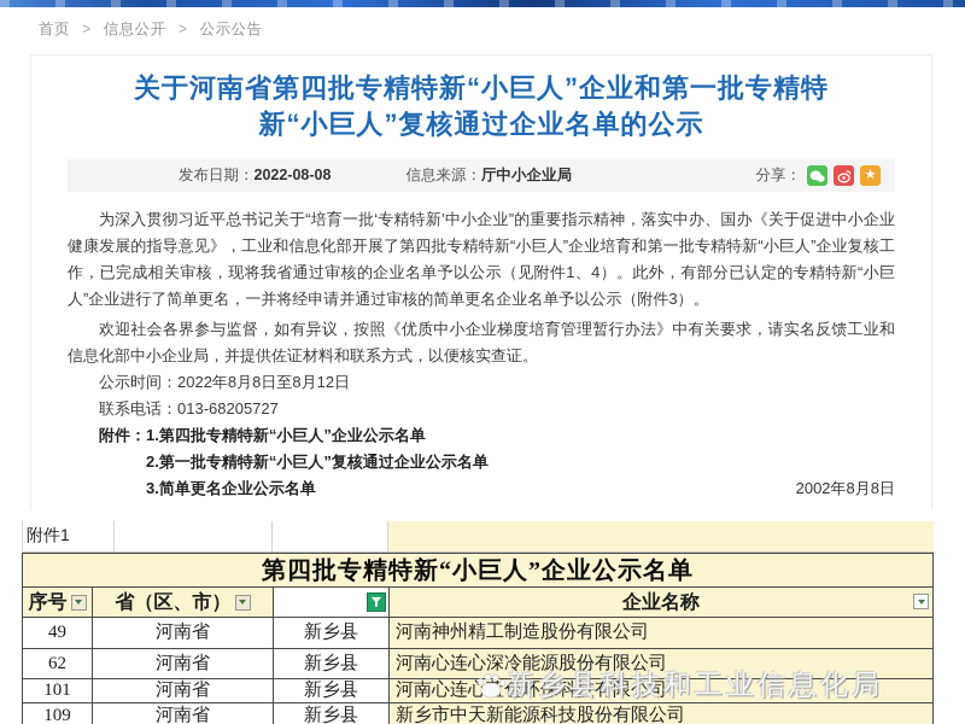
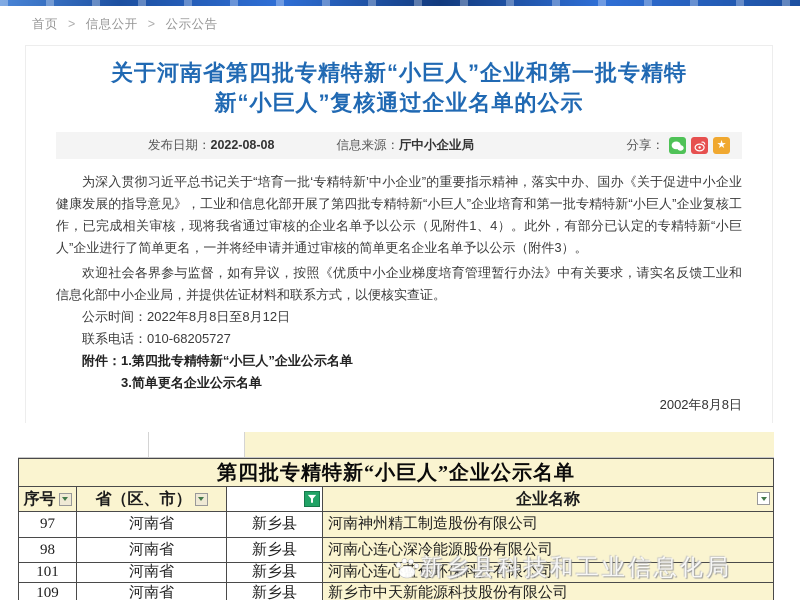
  首页 > 信息公开 > 公示公告
  关于河南省第四批专精特新“小巨人”企业和第一批专精特
  新“小巨人”复核通过企业名单的公示
  发布日期：2022-08-08
  信息来源：厅中小企业局
  分享：
  ★
  为深入贯彻习近平总书记关于“培育一批‘专精特新’中小企业”的重要指示精神，落实中办、国办《关于促进中小企业健康发展的指导意见》，工业和信息化部开展了第四批专精特新“小巨人”企业培育和第一批专精特新“小巨人”企业复核工作，已完成相关审核，现将我省通过审核的企业名单予以公示（见附件1、4）。此外，有部分已认定的专精特新“小巨人”企业进行了简单更名，一并将经申请并通过审核的简单更名企业名单予以公示（附件3）。
  欢迎社会各界参与监督，如有异议，按照《优质中小企业梯度培育管理暂行办法》中有关要求，请实名反馈工业和信息化部中小企业局，并提供佐证材料和联系方式，以便核实查证。
  公示时间：2022年8月8日至8月12日
- 联系电话：013-68205727
+ 联系电话：010-68205727
  附件：1.第四批专精特新“小巨人”企业公示名单
- 2.第一批专精特新“小巨人”复核通过企业公示名单
  3.简单更名企业公示名单
  2002年8月8日
- 附件1
  第四批专精特新“小巨人”企业公示名单
  序号
  省（区、市）
  企业名称
- 49
+ 97
  河南省
  新乡县
  河南神州精工制造股份有限公司
- 62
+ 98
  河南省
  新乡县
  河南心连心深冷能源股份有限公司
  101
  河南省
  新乡县
  河南心连心色环保科技有限公司
  109
  河南省
  新乡县
  新乡市中天新能源科技股份有限公司
  新乡县科技和工业信息化局
